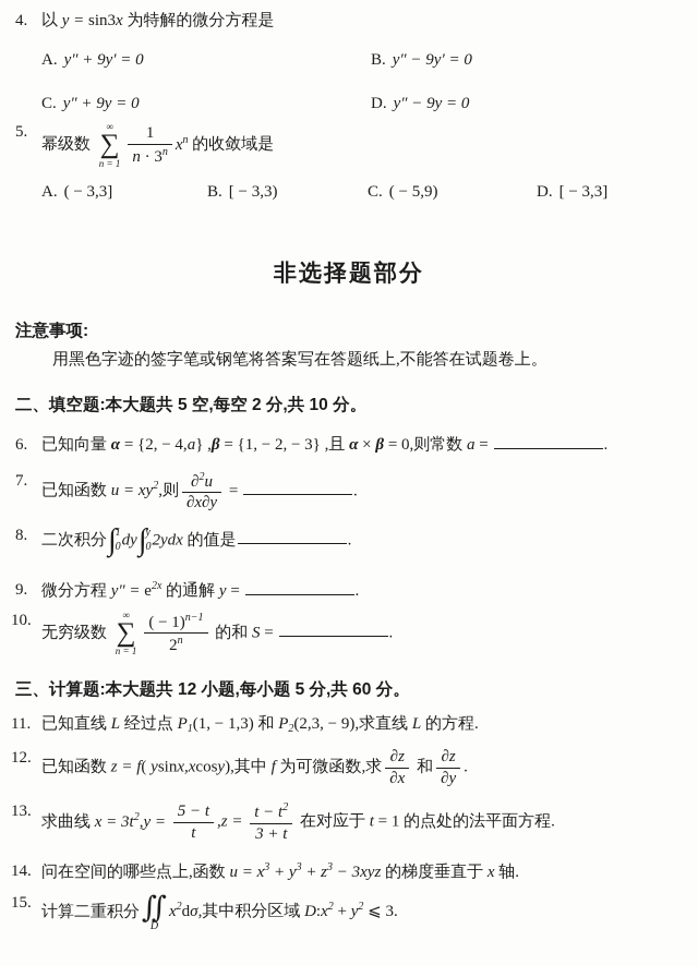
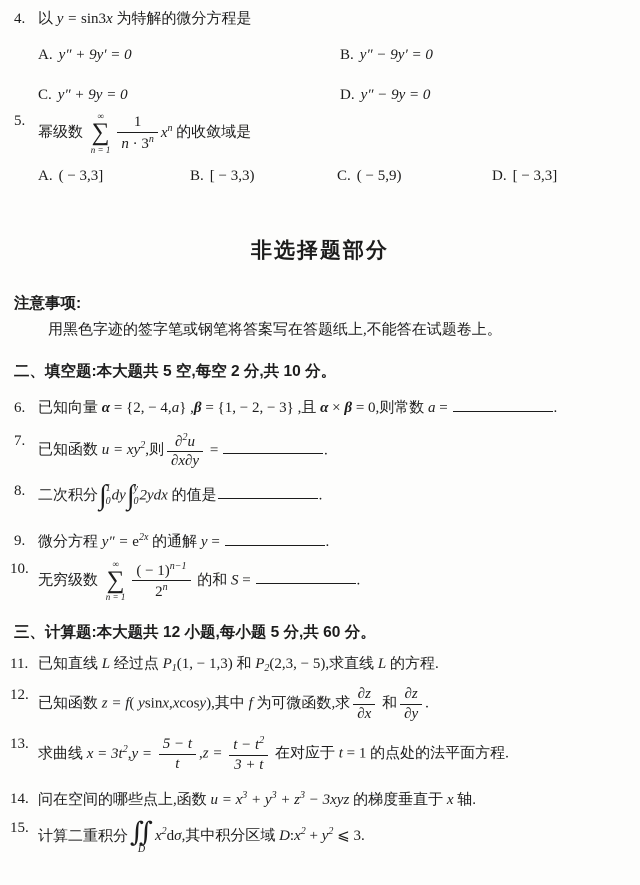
  4.
  以 y = sin3x 为特解的微分方程是
  A. y″ + 9y′ = 0
  B. y″ − 9y′ = 0
  C. y″ + 9y = 0
  D. y″ − 9y = 0
  5.
  幂级数
  ∞
  ∑
  n = 1
  1
  n · 3n
  xn 的收敛域是
  A. ( − 3,3]
  B. [ − 3,3)
  C. ( − 5,9)
  D. [ − 3,3]
  非选择题部分
  注意事项:
  用黑色字迹的签字笔或钢笔将答案写在答题纸上,不能答在试题卷上。
  二、填空题:本大题共 5 空,每空 2 分,共 10 分。
  6.
  已知向量 α = {2, − 4,a} ,β = {1, − 2, − 3} ,且 α × β = 0,则常数 a = .
  7.
  已知函数 u = xy2,则
  ∂2u
  ∂x∂y
  = .
  8.
  二次积分
  ∫
  1
  0
  dy
  ∫
  y
  0
  2ydx 的值是 .
  9.
  微分方程 y″ = e2x 的通解 y = .
  10.
  无穷级数
  ∞
  ∑
  n = 1
  ( − 1)n−1
  2n
  的和 S = .
  三、计算题:本大题共 12 小题,每小题 5 分,共 60 分。
  11.
- 已知直线 L 经过点 P1(1, − 1,3) 和 P2(2,3, − 9),求直线 L 的方程.
+ 已知直线 L 经过点 P1(1, − 1,3) 和 P2(2,3, − 5),求直线 L 的方程.
  12.
  已知函数 z = f( ysinx,xcosy),其中 f 为可微函数,求
  ∂z
  ∂x
  和
  ∂z
  ∂y
  .
  13.
  求曲线 x = 3t2,y =
  5 − t
  t
  ,z =
  t − t2
  3 + t
  在对应于 t = 1 的点处的法平面方程.
  14.
  问在空间的哪些点上,函数 u = x3 + y3 + z3 − 3xyz 的梯度垂直于 x 轴.
  15.
  计算二重积分
  ∬
  D
  x2dσ,其中积分区域 D:x2 + y2 ⩽ 3.
